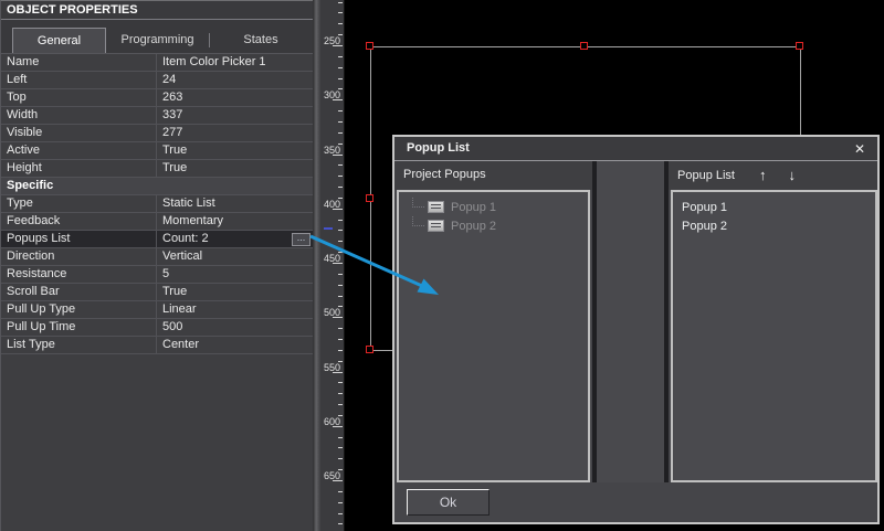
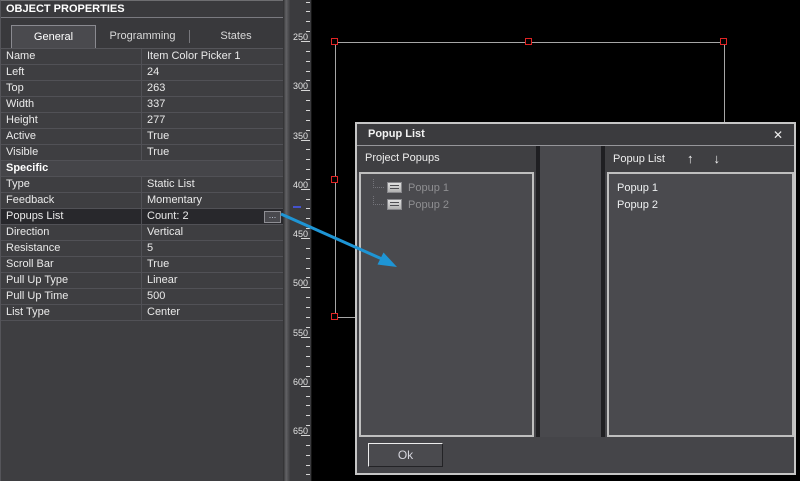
  OBJECT PROPERTIES
  General
  Programming
  States
  Name
  Item Color Picker 1
  Left
  24
  Top
  263
  Width
  337
- Visible
+ Height
  277
  Active
  True
- Height
+ Visible
  True
  Specific
  Type
  Static List
  Feedback
  Momentary
  Popups List
  Count: 2
  ...
  Direction
  Vertical
  Resistance
  5
  Scroll Bar
  True
  Pull Up Type
  Linear
  Pull Up Time
  500
  List Type
  Center
  250
  300
  350
  400
  450
  500
  550
  600
  650
  Popup List
  ✕
  Project Popups
  Popup List
  ↑
  ↓
  Popup 1
  Popup 2
  Popup 1
  Popup 2
  Ok
